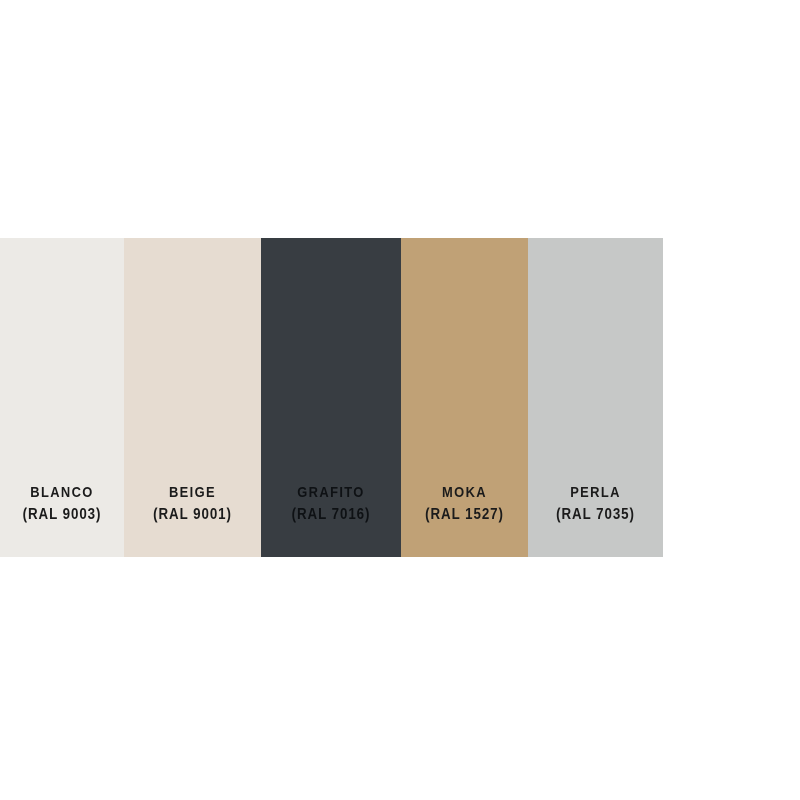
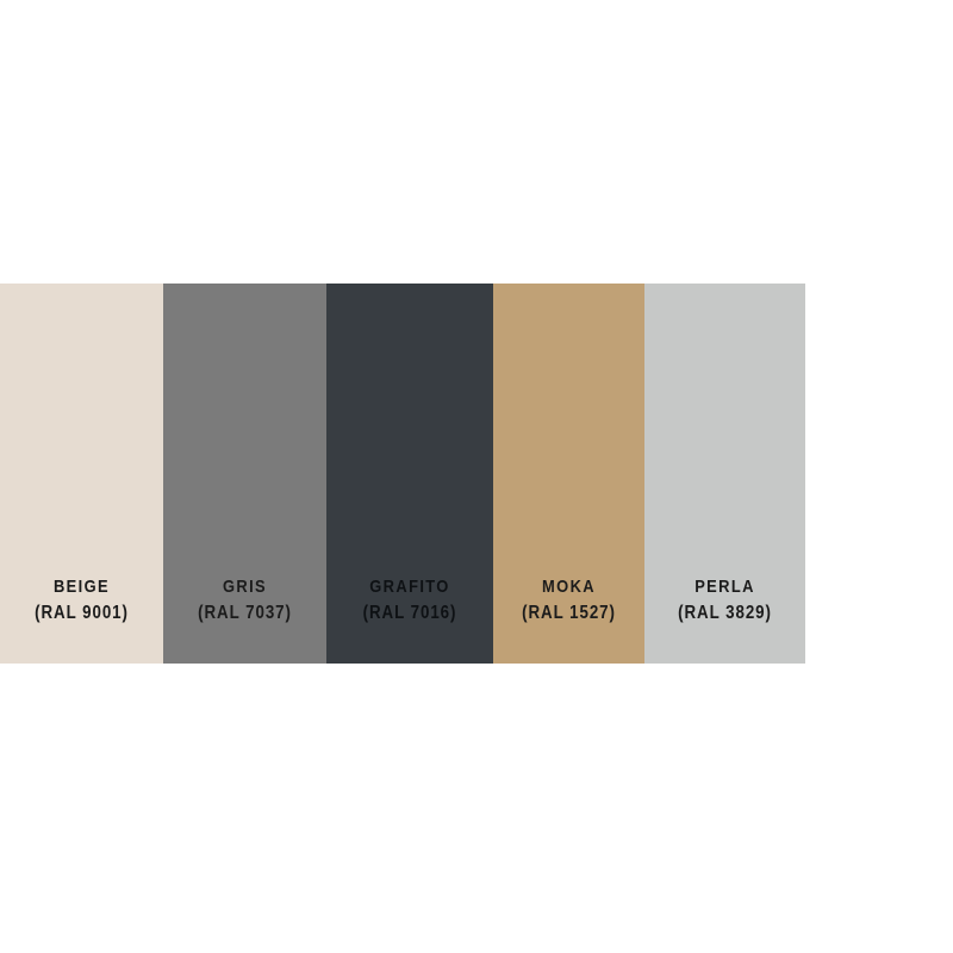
- BLANCO
- (RAL 9003)
  BEIGE
  (RAL 9001)
+ GRIS
+ (RAL 7037)
  GRAFITO
  (RAL 7016)
  MOKA
  (RAL 1527)
  PERLA
- (RAL 7035)
+ (RAL 3829)
